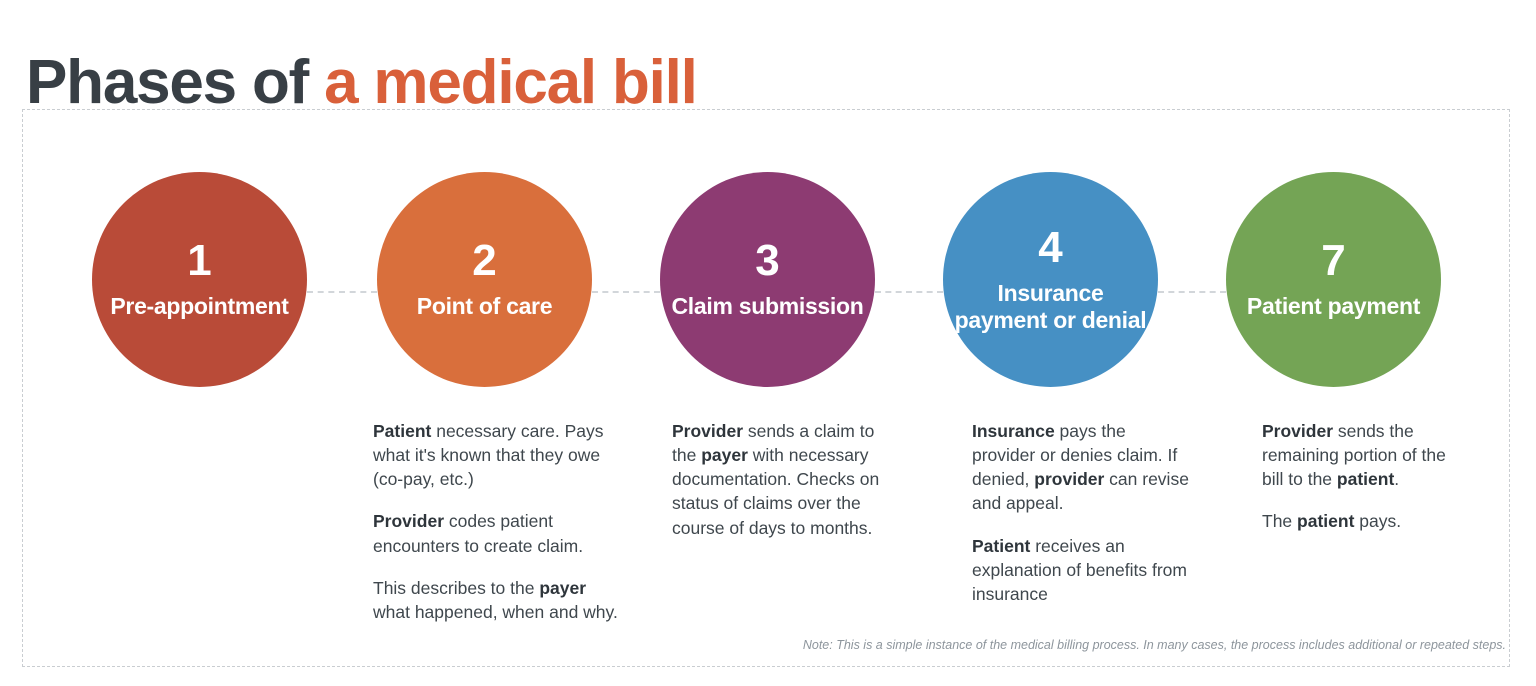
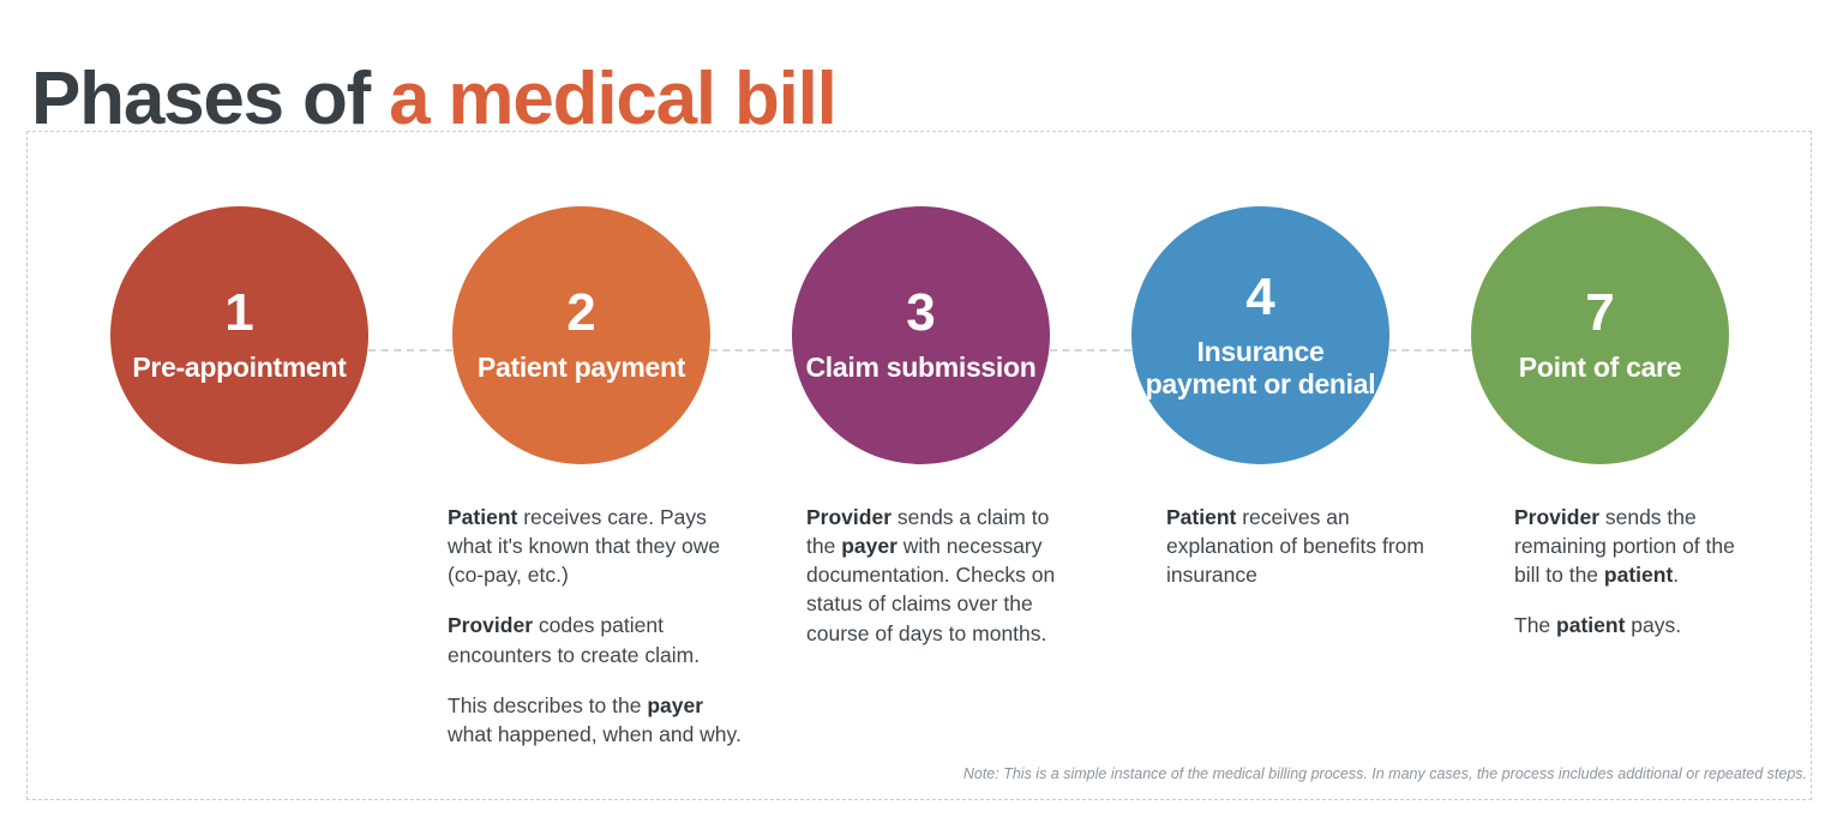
  Phases of a medical bill
  1
  Pre-appointment
  2
- Point of care
+ Patient payment
- Patient necessary care. Pays what it's known that they owe (co-pay, etc.)
+ Patient receives care. Pays what it's known that they owe (co-pay, etc.)
  Provider codes patient encounters to create claim.
  This describes to the payer what happened, when and why.
  3
  Claim submission
  Provider sends a claim to the payer with necessary documentation. Checks on status of claims over the course of days to months.
  4
  Insurance payment or denial
- Insurance pays the provider or denies claim. If denied, provider can revise and appeal.
  Patient receives an explanation of benefits from insurance
  7
- Patient payment
+ Point of care
  Provider sends the remaining portion of the bill to the patient.
  The patient pays.
  Note: This is a simple instance of the medical billing process. In many cases, the process includes additional or repeated steps.
